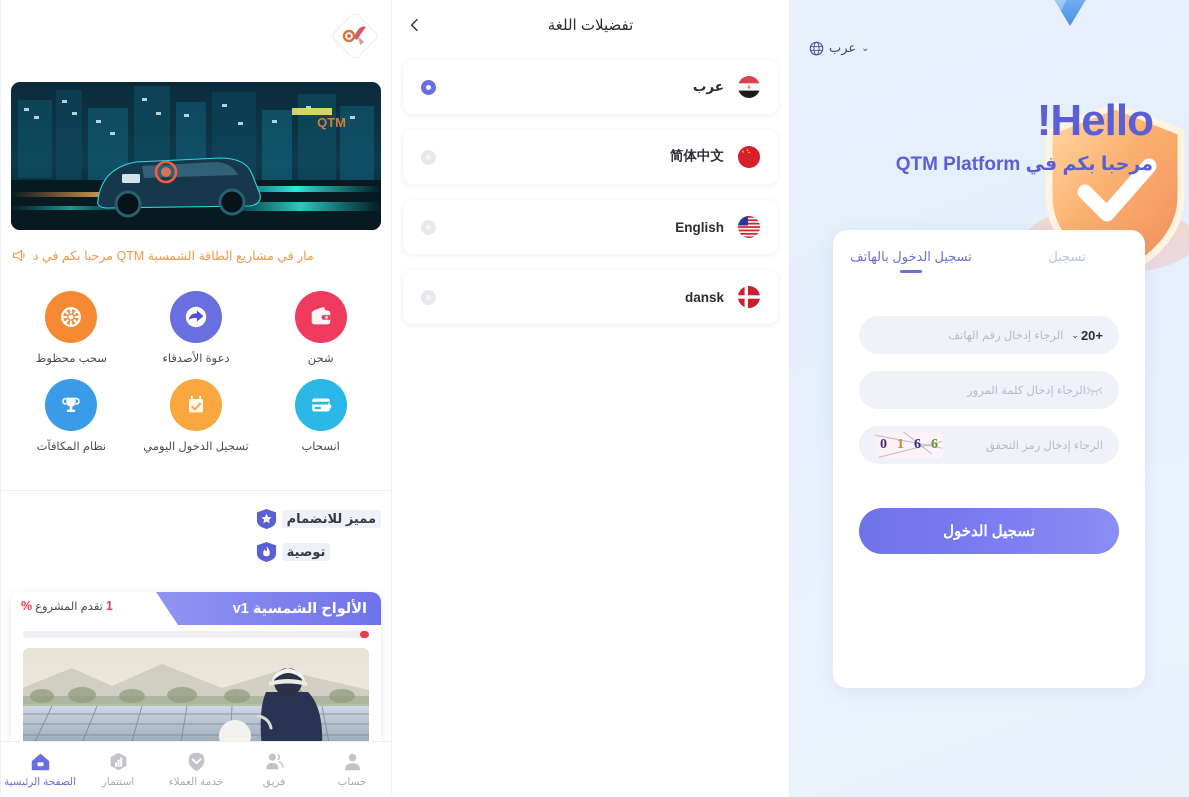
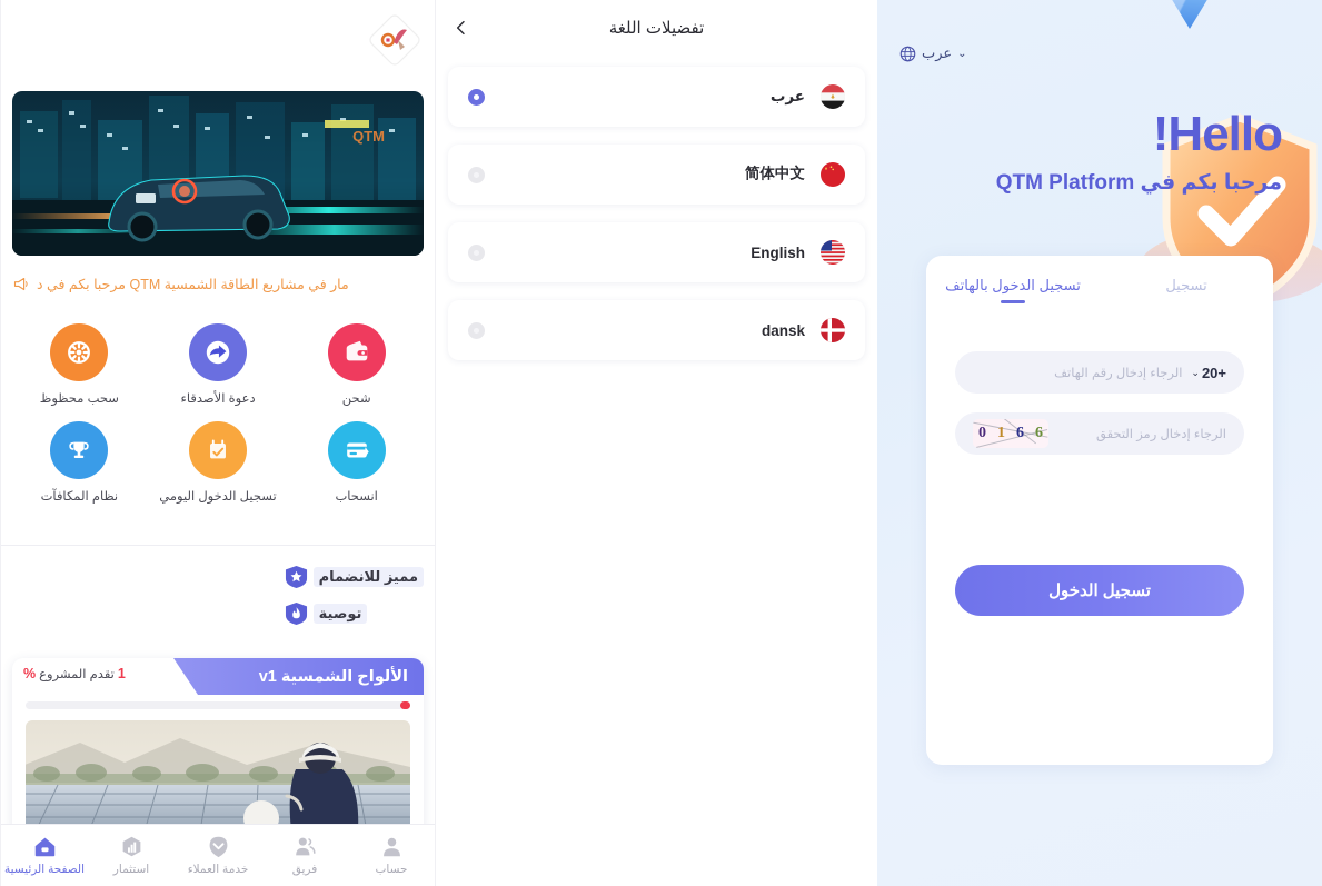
  ⌄
  عرب
  Hello!
  مرحبا بكم في QTM Platform
  تسجيل الدخول بالهاتف
  تسجيل
  +20
  ⌄
  الرجاء إدخال رقم الهاتف
- الرجاء إدخال كلمة المرور
  الرجاء إدخال رمز التحقق
  6
  6
  1
  0
  تسجيل الدخول
  تفضيلات اللغة
  عرب
  简体中文
  English
  dansk
  QTM
  مار في مشاريع الطاقة الشمسية QTM مرحبا بكم في د
  شحن
  دعوة الأصدقاء
  سحب محظوظ
  انسحاب
  تسجيل الدخول اليومي
  نظام المكافآت
  مميز للانضمام
  توصية
  الألواح الشمسية v1
  %
  تقدم المشروع
  1
  الصفحة الرئيسية
  استثمار
  خدمة العملاء
  فريق
  حساب
